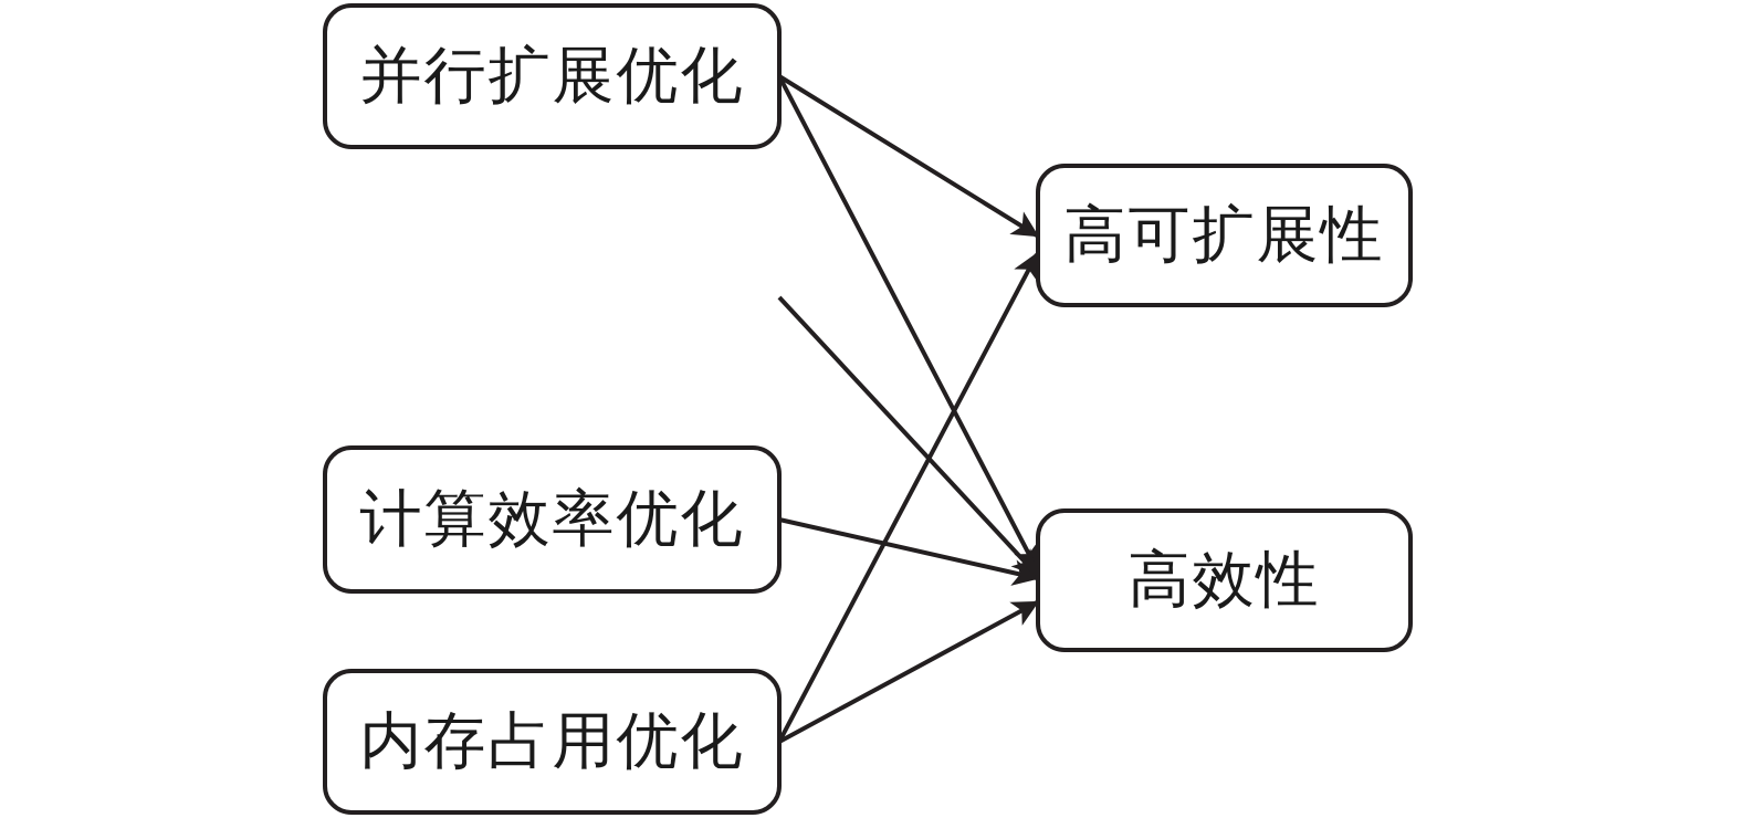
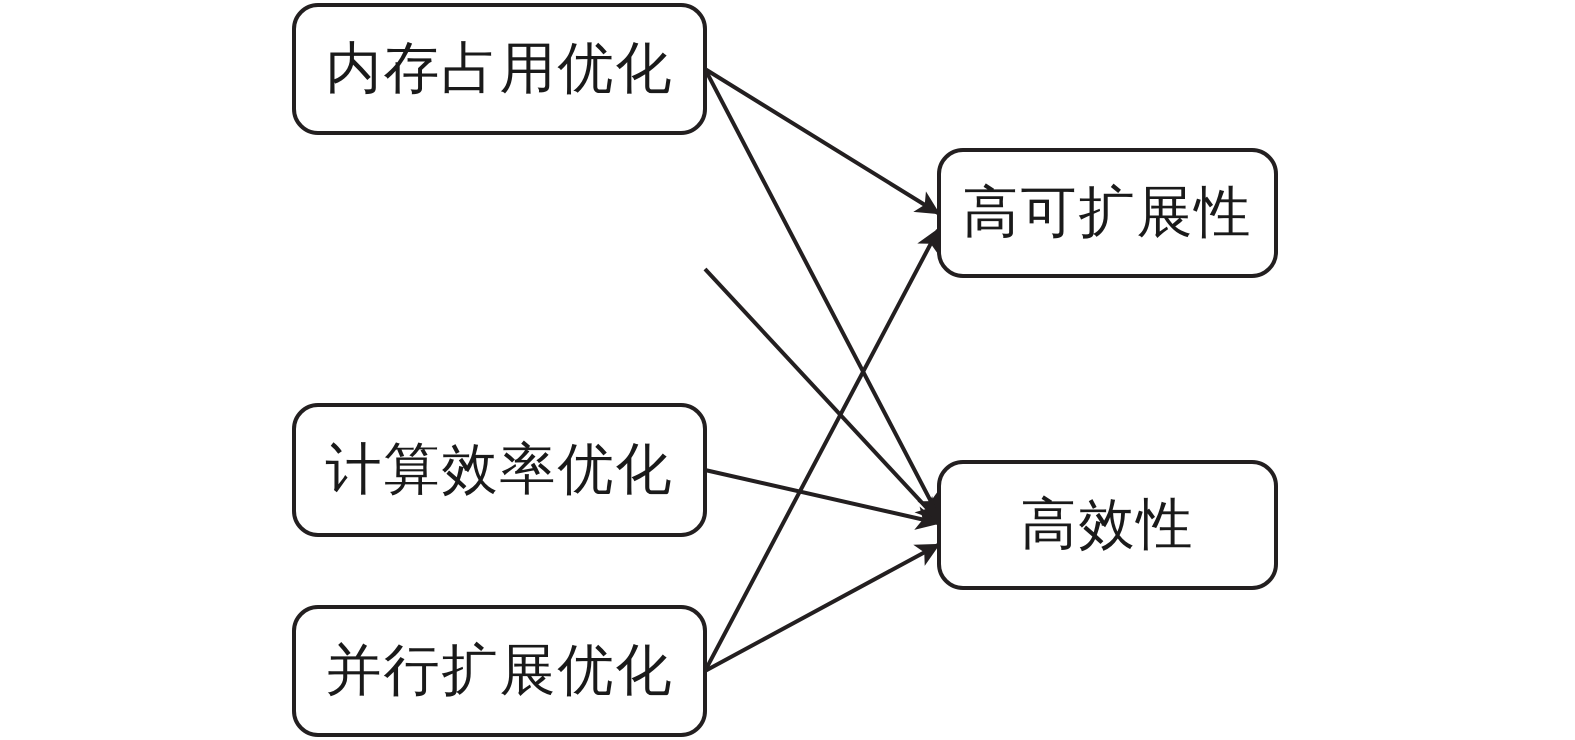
- 并行扩展优化
+ 内存占用优化
  计算效率优化
- 内存占用优化
+ 并行扩展优化
  高可扩展性
  高效性
